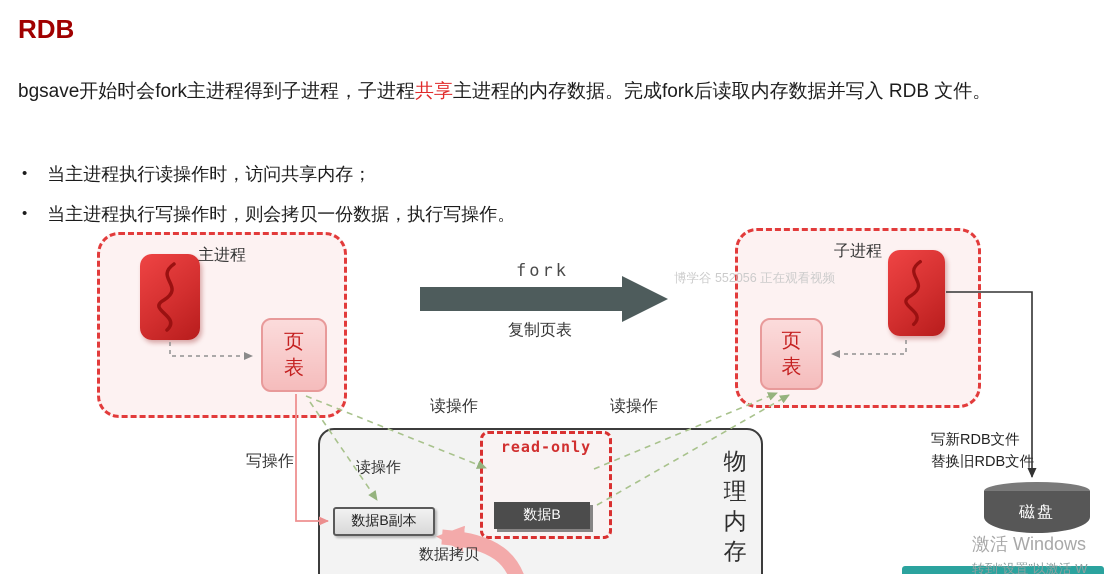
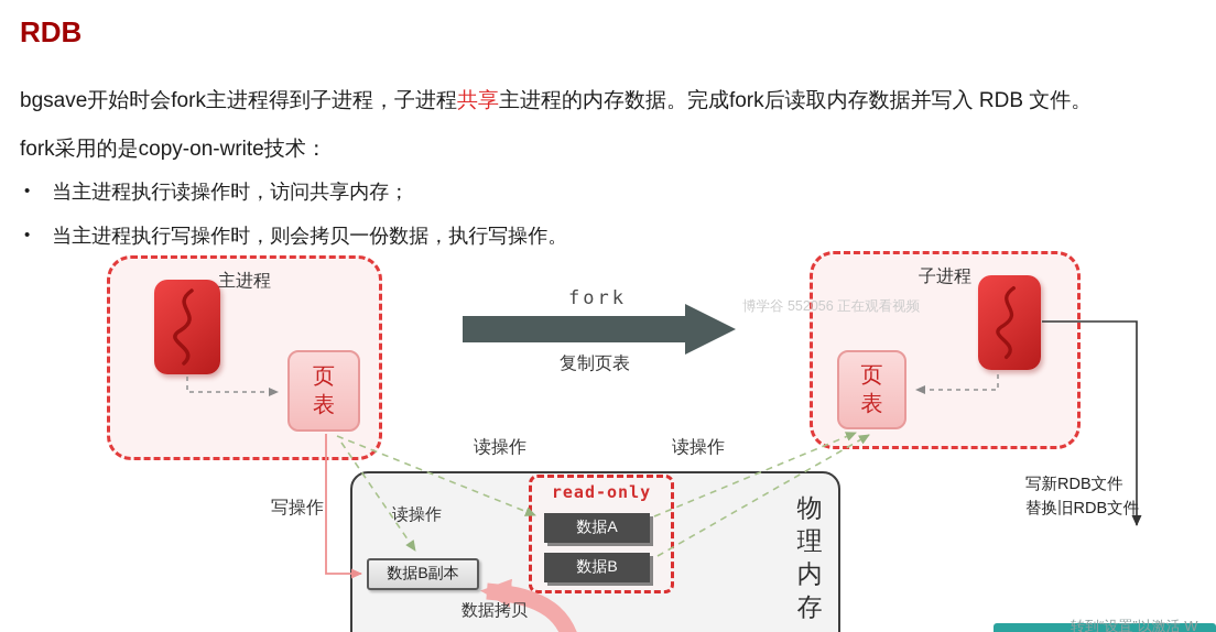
  RDB
  bgsave开始时会fork主进程得到子进程，子进程共享主进程的内存数据。完成fork后读取内存数据并写入 RDB 文件。
+ fork采用的是copy-on-write技术：
  当主进程执行读操作时，访问共享内存；
  当主进程执行写操作时，则会拷贝一份数据，执行写操作。
  主进程
  页表
  fork
  复制页表
  子进程
  页表
  物理内存
  read-only
+ 数据A
  数据B
  数据B副本
  读操作
  读操作
  读操作
  写操作
  数据拷贝
  写新RDB文件
  替换旧RDB文件
- 磁盘
  博学谷 552056 正在观看视频
- 激活 Windows
  转到“设置”以激活 W
